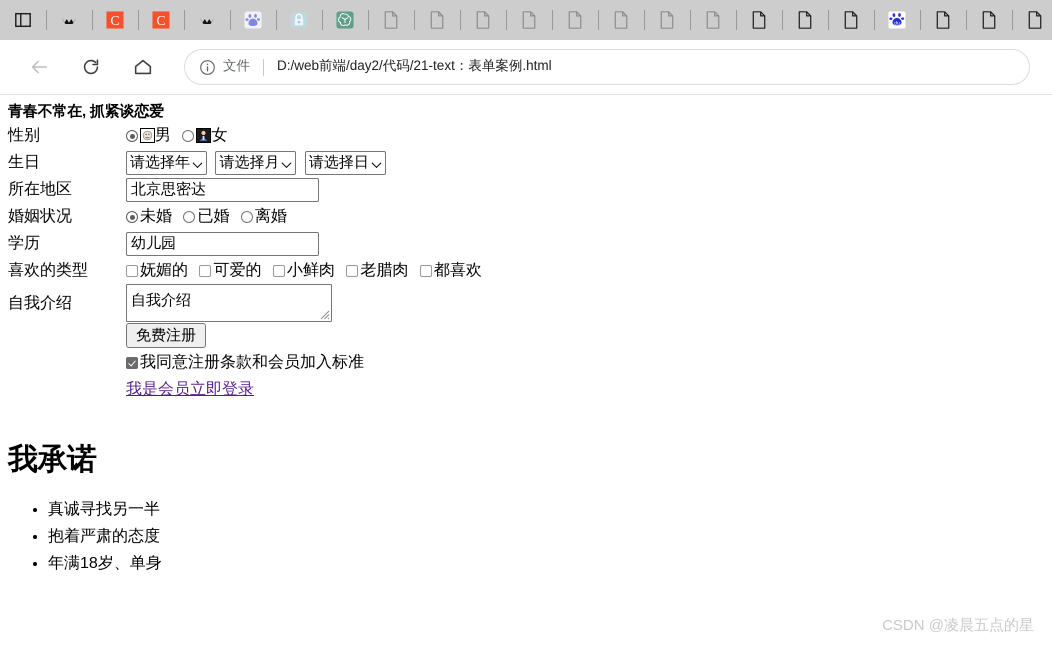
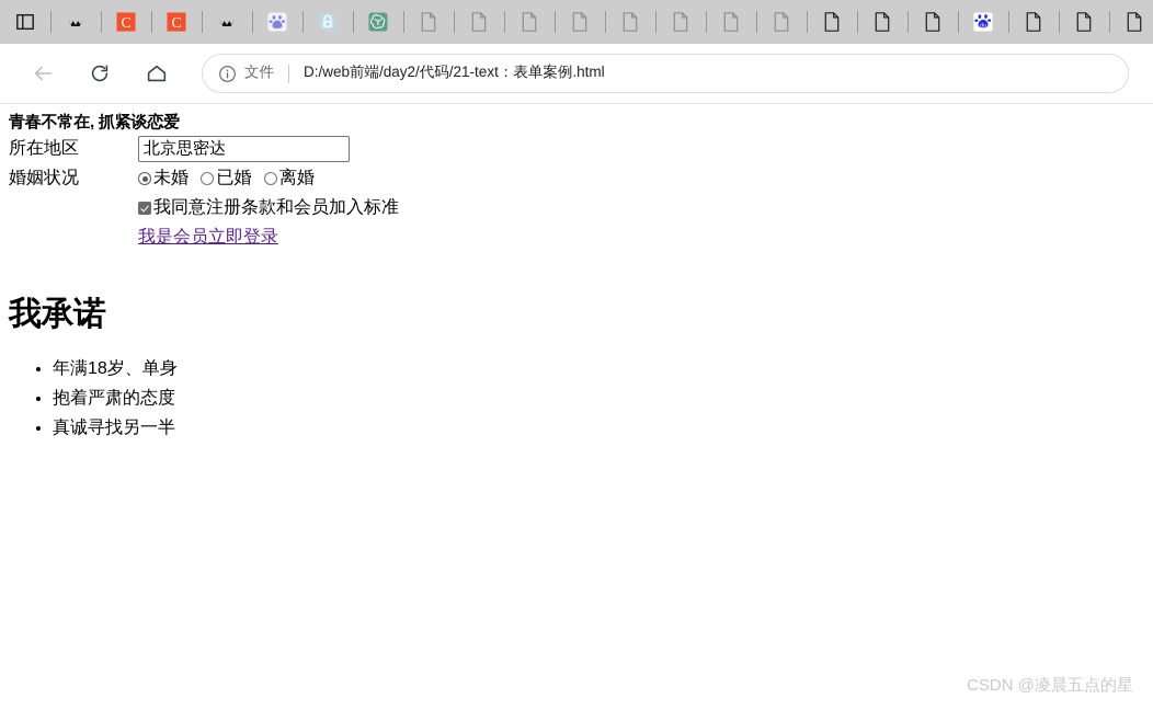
  C
  C
  文件
  D:/web前端/day2/代码/21-text：表单案例.html
  青春不常在, 抓紧谈恋爱
- 性别	男 女
- 生日	请选择年 请选择月 请选择日
  所在地区	北京思密达
  婚姻状况	未婚 已婚 离婚
- 学历	幼儿园
- 喜欢的类型	妩媚的 可爱的 小鲜肉 老腊肉 都喜欢
- 自我介绍	自我介绍
- 	免费注册
  	我同意注册条款和会员加入标准
  	我是会员立即登录
  我承诺
- 真诚寻找另一半
+ 年满18岁、单身
  抱着严肃的态度
- 年满18岁、单身
+ 真诚寻找另一半
  CSDN @凌晨五点的星
